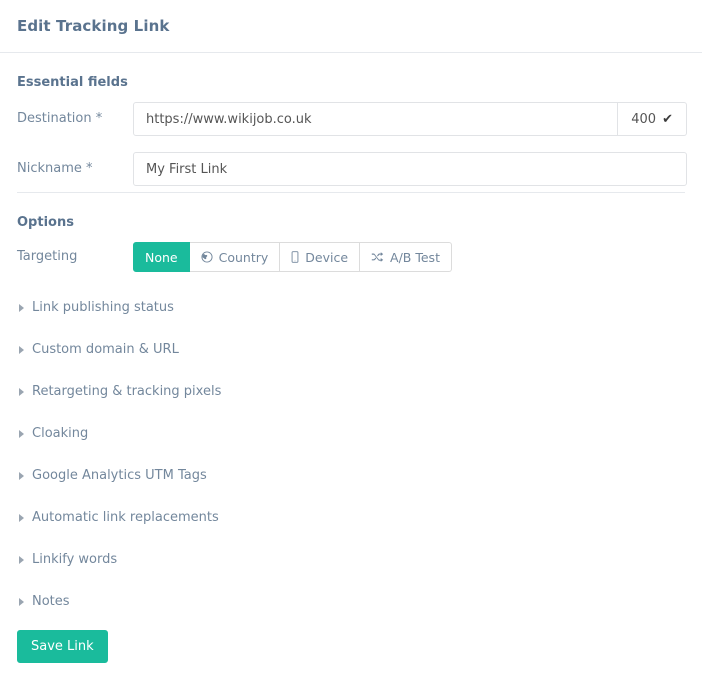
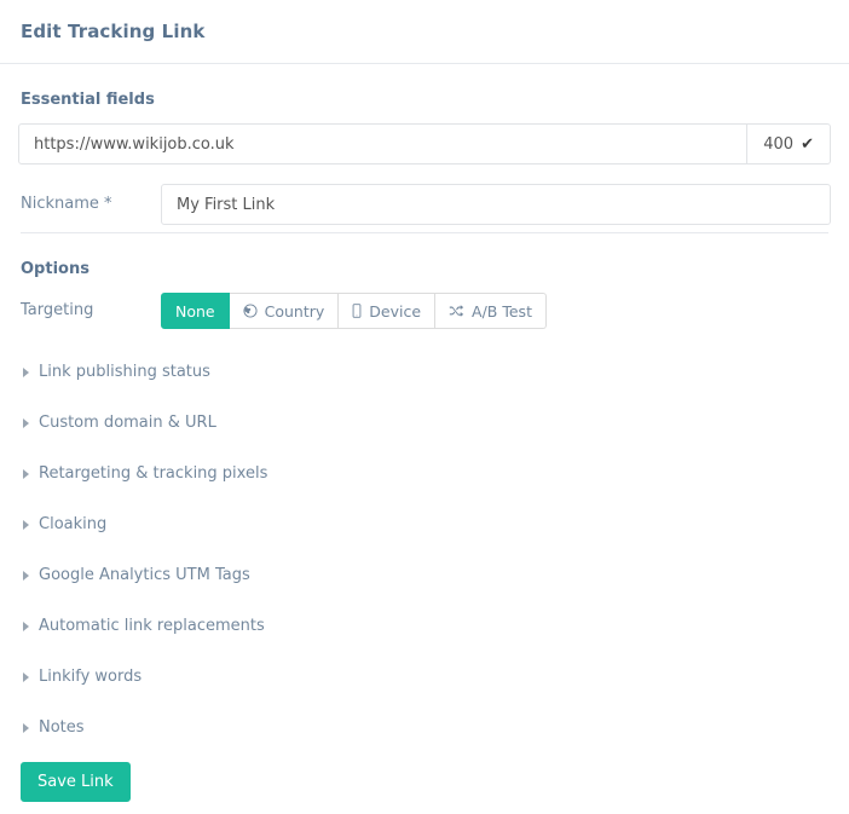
  Edit Tracking Link
  Essential fields
- Destination *
  https://www.wikijob.co.uk
  400
  ✔
  Nickname *
  My First Link
  Options
  Targeting
  None
  Country
  Device
  A/B Test
  Link publishing status
  Custom domain & URL
  Retargeting & tracking pixels
  Cloaking
  Google Analytics UTM Tags
  Automatic link replacements
  Linkify words
  Notes
  Save Link
